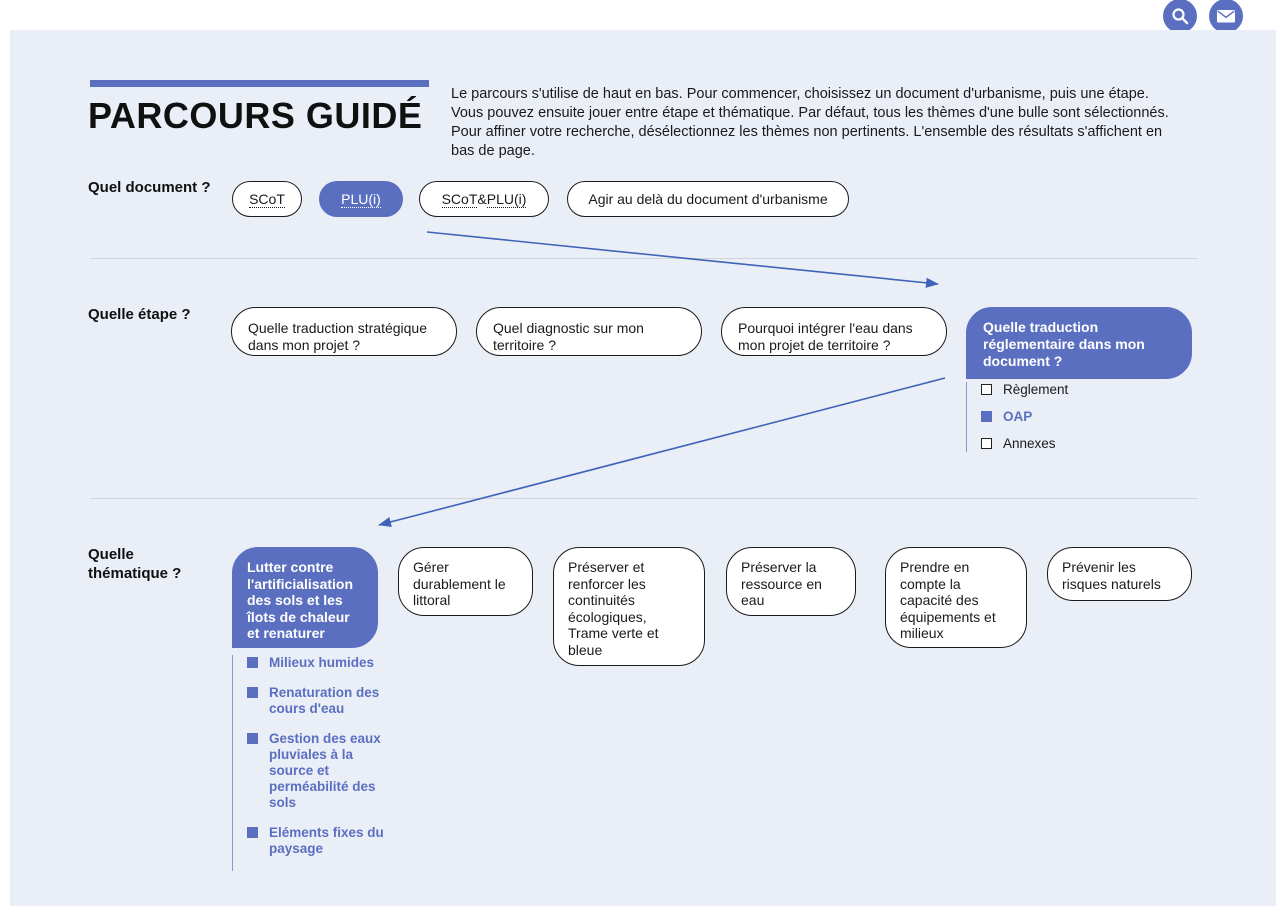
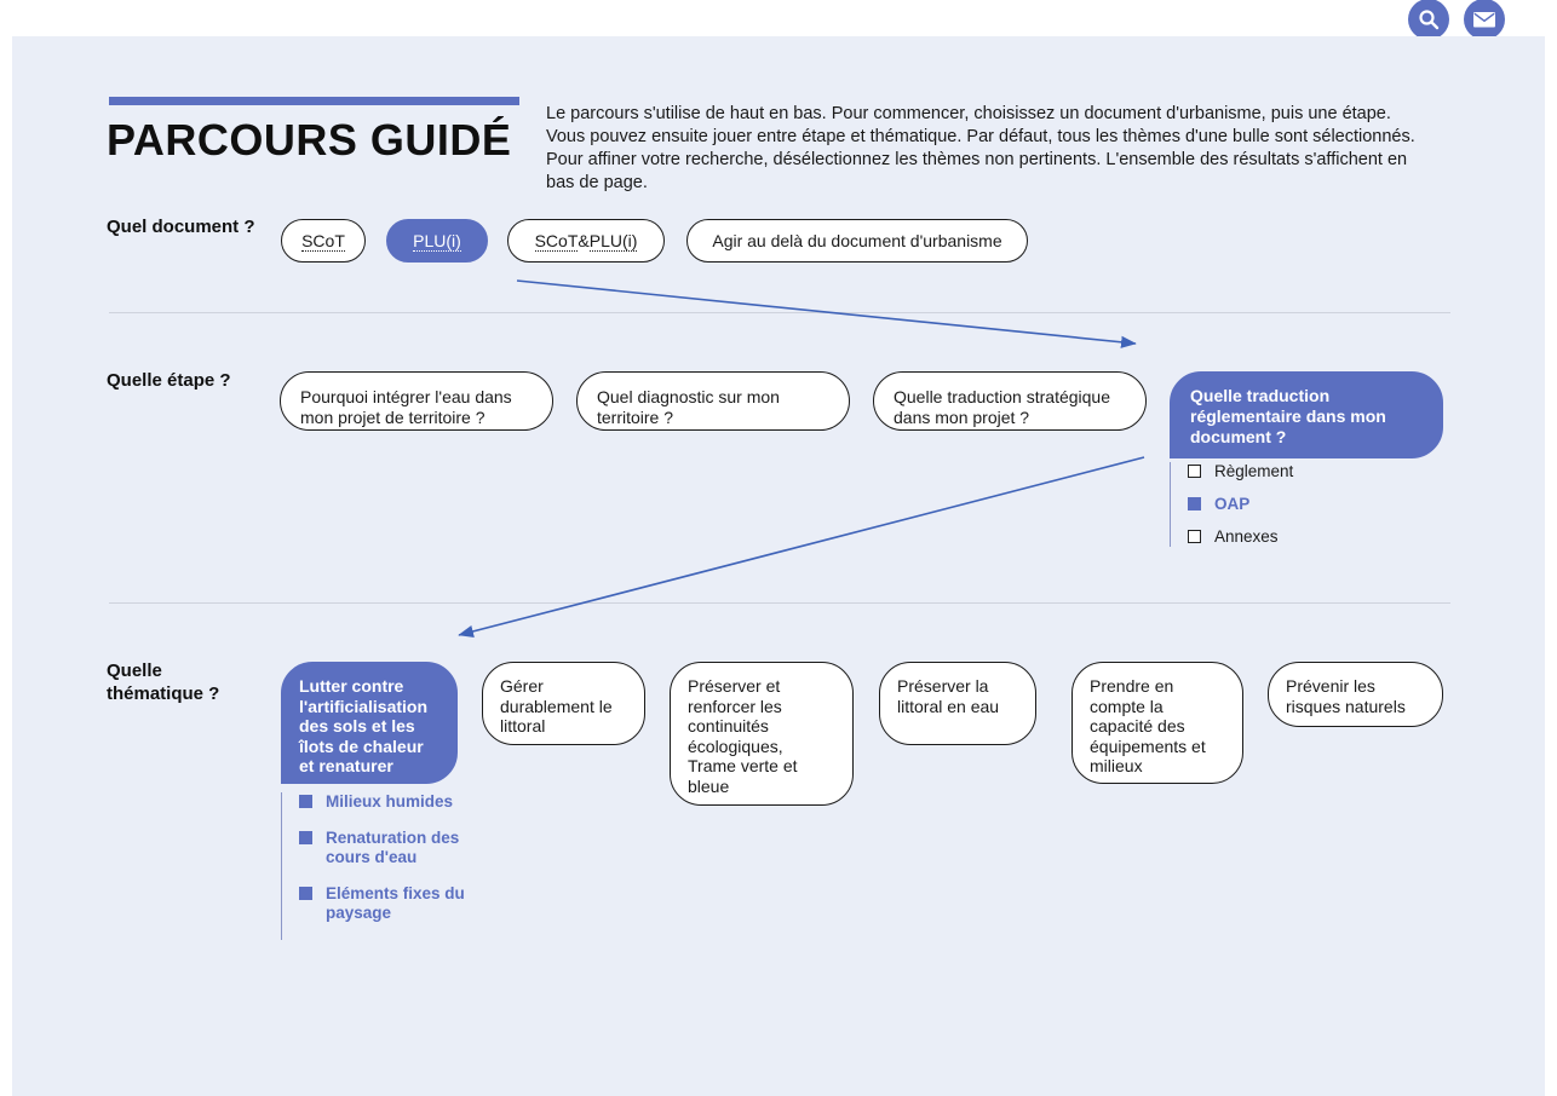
  PARCOURS GUIDÉ
  Le parcours s'utilise de haut en bas. Pour commencer, choisissez un document d'urbanisme, puis une étape. Vous pouvez ensuite jouer entre étape et thématique. Par défaut, tous les thèmes d'une bulle sont sélectionnés. Pour affiner votre recherche, désélectionnez les thèmes non pertinents. L'ensemble des résultats s'affichent en bas de page.
  Quel document ?
  SCoT
  PLU(i)
  SCoT
  &
  PLU(i)
  Agir au delà du document d'urbanisme
  Quelle étape ?
- Quelle traduction stratégique dans mon projet ?
+ Pourquoi intégrer l'eau dans mon projet de territoire ?
  Quel diagnostic sur mon territoire ?
- Pourquoi intégrer l'eau dans mon projet de territoire ?
+ Quelle traduction stratégique dans mon projet ?
  Quelle traduction réglementaire dans mon document ?
  Règlement
  OAP
  Annexes
  Quelle thématique ?
  Lutter contre l'artificialisation des sols et les îlots de chaleur et renaturer
  Gérer durablement le littoral
  Préserver et renforcer les continuités écologiques, Trame verte et bleue
- Préserver la ressource en eau
+ Préserver la littoral en eau
  Prendre en compte la capacité des équipements et milieux
  Prévenir les risques naturels
  Milieux humides
  Renaturation des cours d'eau
- Gestion des eaux pluviales à la source et perméabilité des sols
  Eléments fixes du paysage
